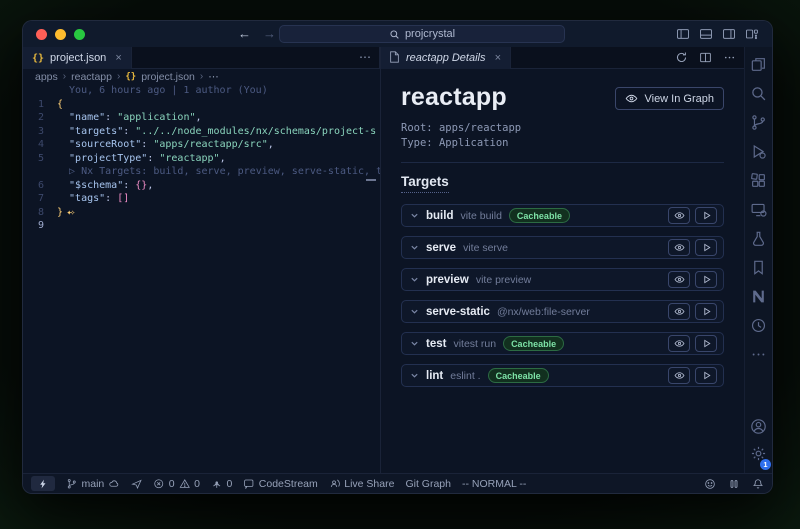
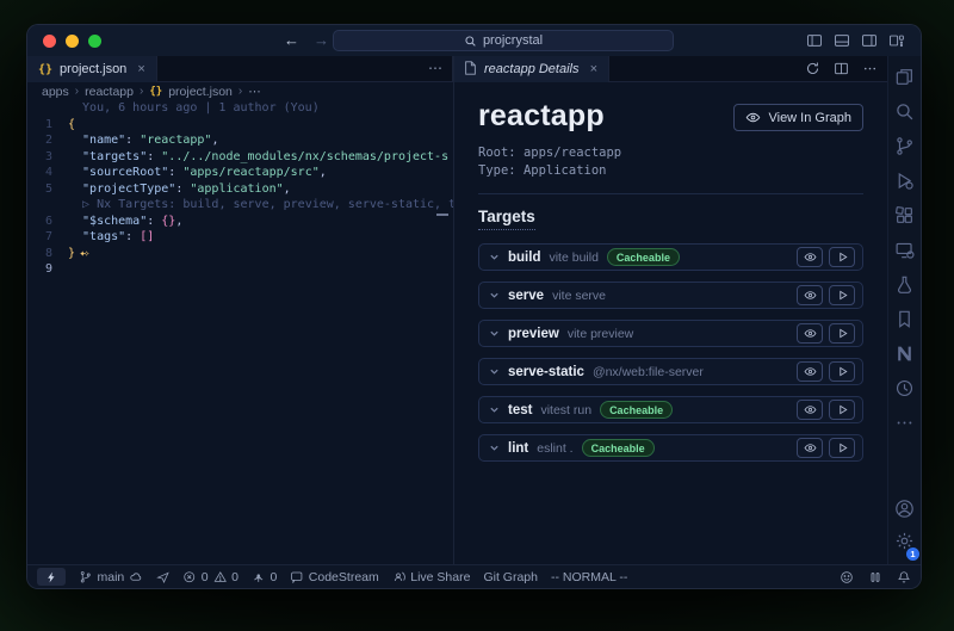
  ←
  →
  projcrystal
  {}
  project.json
  ×
  ⋯
  reactapp Details
  ×
  apps
  ›
  reactapp
  ›
  {}
  project.json
  ›
  ⋯
  You, 6 hours ago | 1 author (You)
  1
  {
  2
- "name": "application",
+ "name": "reactapp",
  3
  "targets": "../../node_modules/nx/schemas/project-s
  4
  "sourceRoot": "apps/reactapp/src",
  5
- "projectType": "reactapp",
+ "projectType": "application",
  ▷ Nx Targets: build, serve, preview, serve-static,
  6
  "$schema": {},
  7
  "tags": []
  8
  } ✦✧
  9
  reactapp
  View In Graph
  Root: apps/reactapp
  Type: Application
  Targets
  build
  vite build
  Cacheable
  serve
  vite serve
  preview
  vite preview
  serve-static
  @nx/web:file-server
  test
  vitest run
  Cacheable
  lint
  eslint .
  Cacheable
  1
  main
  0
  0
  0
  CodeStream
  Live Share
  Git Graph
  -- NORMAL --
